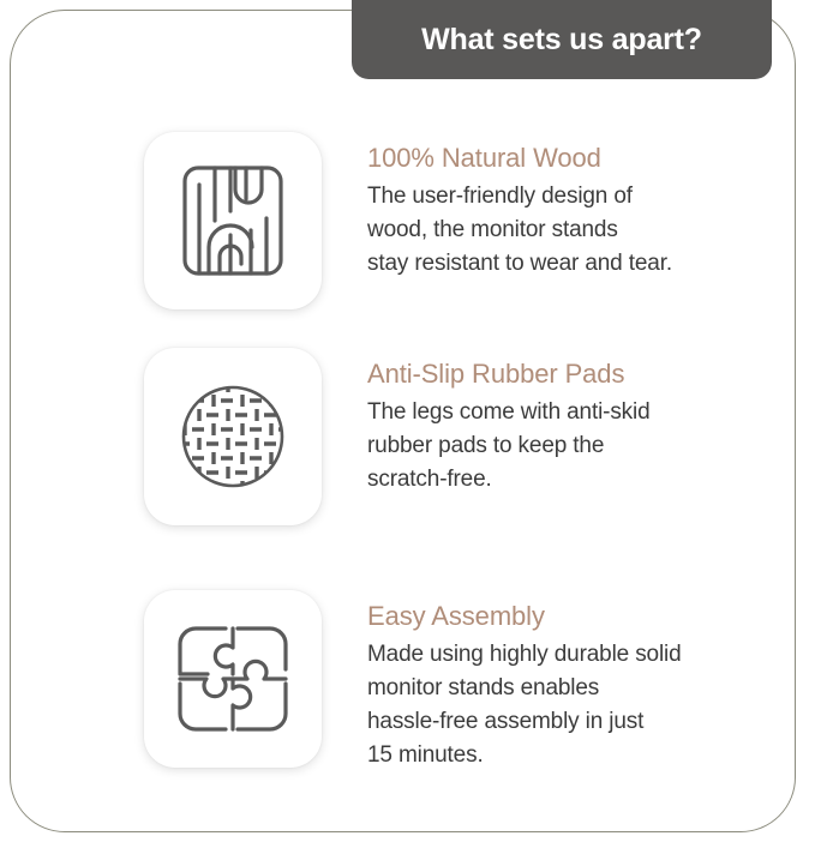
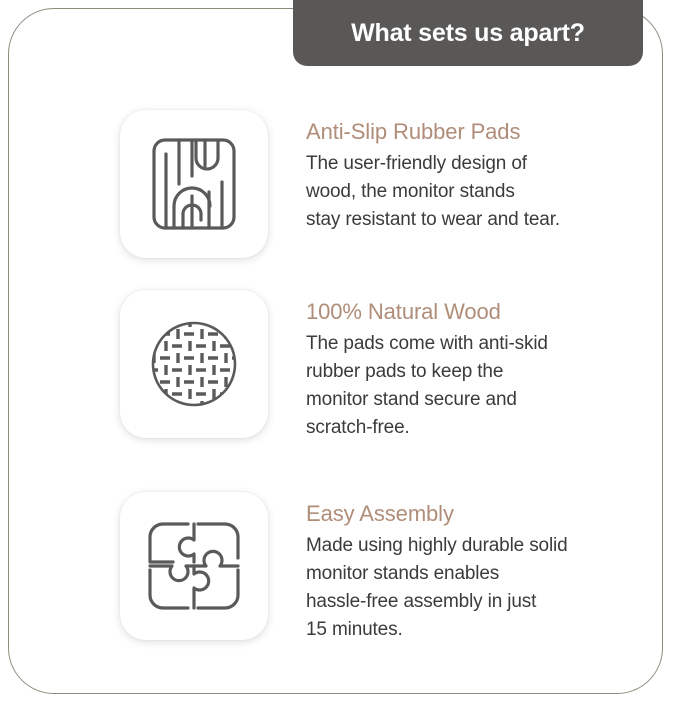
  What sets us apart?
- 100% Natural Wood
+ Anti-Slip Rubber Pads
  The user-friendly design of
  wood, the monitor stands
  stay resistant to wear and tear.
- Anti-Slip Rubber Pads
+ 100% Natural Wood
- The legs come with anti-skid
+ The pads come with anti-skid
  rubber pads to keep the
+ monitor stand secure and
  scratch-free.
  Easy Assembly
  Made using highly durable solid
  monitor stands enables
  hassle-free assembly in just
  15 minutes.
